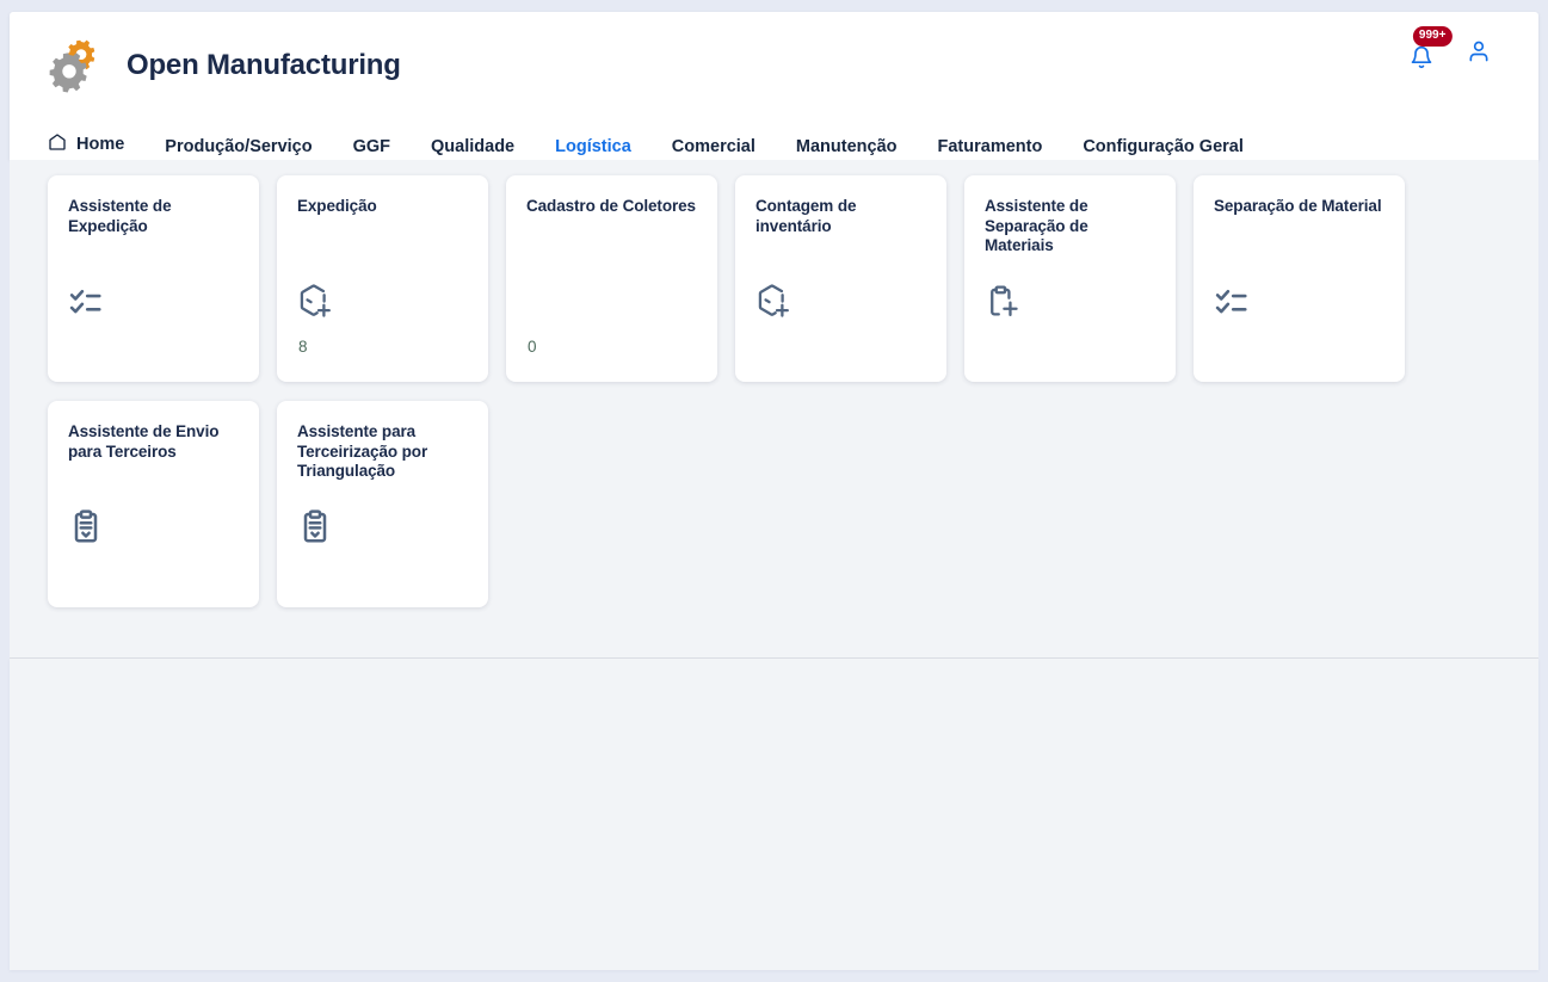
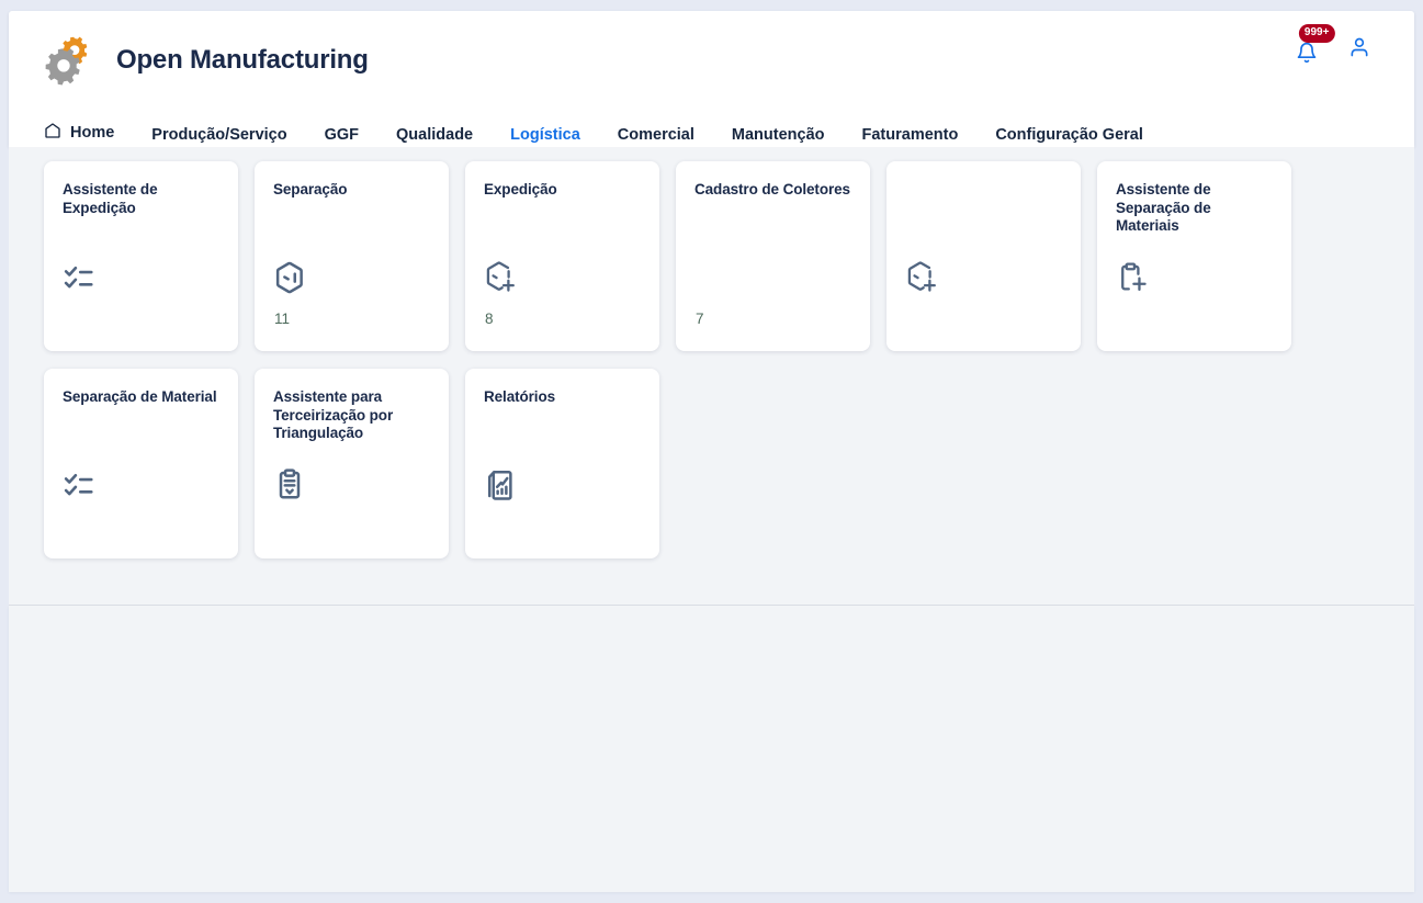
  Open Manufacturing
  999+
  Home
  Produção/Serviço
  GGF
  Qualidade
  Logística
  Comercial
  Manutenção
  Faturamento
  Configuração Geral
  Assistente de Expedição
+ Separação
+ 11
  Expedição
  8
  Cadastro de Coletores
- 0
+ 7
- Contagem de inventário
  Assistente de Separação de Materiais
  Separação de Material
- Assistente de Envio para Terceiros
  Assistente para Terceirização por Triangulação
+ Relatórios
